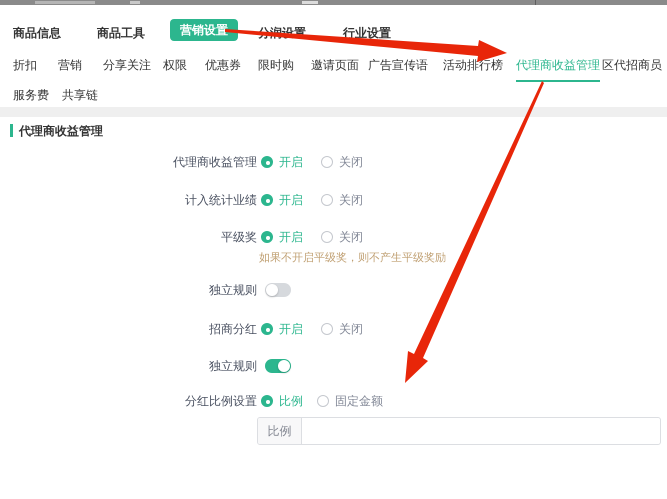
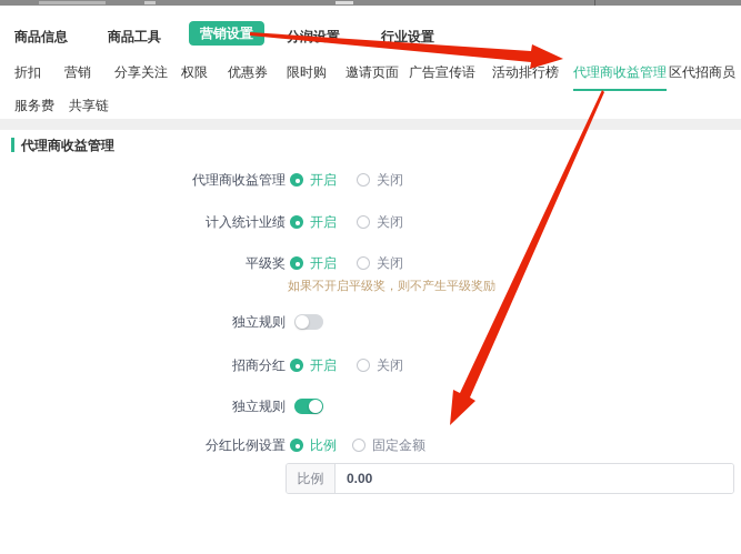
  商品信息
  商品工具
  营销设置
  行业设置
  折扣
  营销
  分享关注
  权限
  优惠券
  限时购
  邀请页面
  广告宣传语
  活动排行榜
  代理商收益管理
  区代招商员
  服务费
  共享链
  代理商收益管理
  代理商收益管理
  开启
  关闭
  计入统计业绩
  开启
  关闭
  平级奖
  开启
  关闭
  如果不开启平级奖，则不产生平级奖励
  独立规则
  招商分红
  开启
  关闭
  独立规则
  分红比例设置
  比例
  固定金额
  比例
+ 0.00
